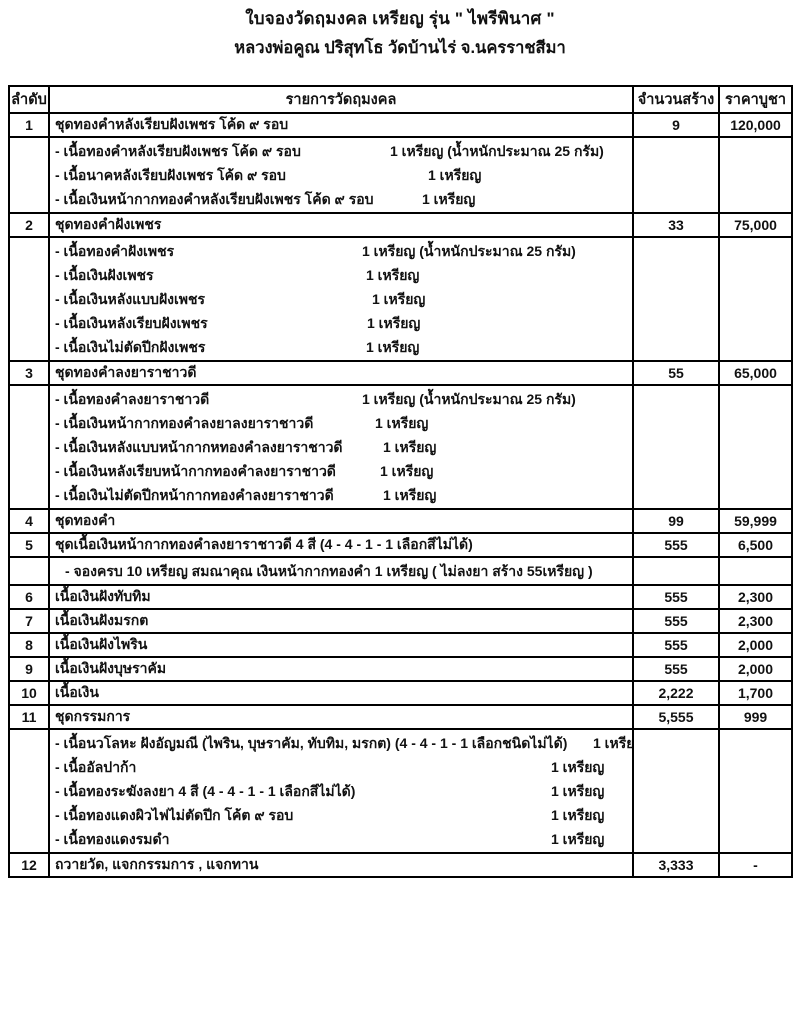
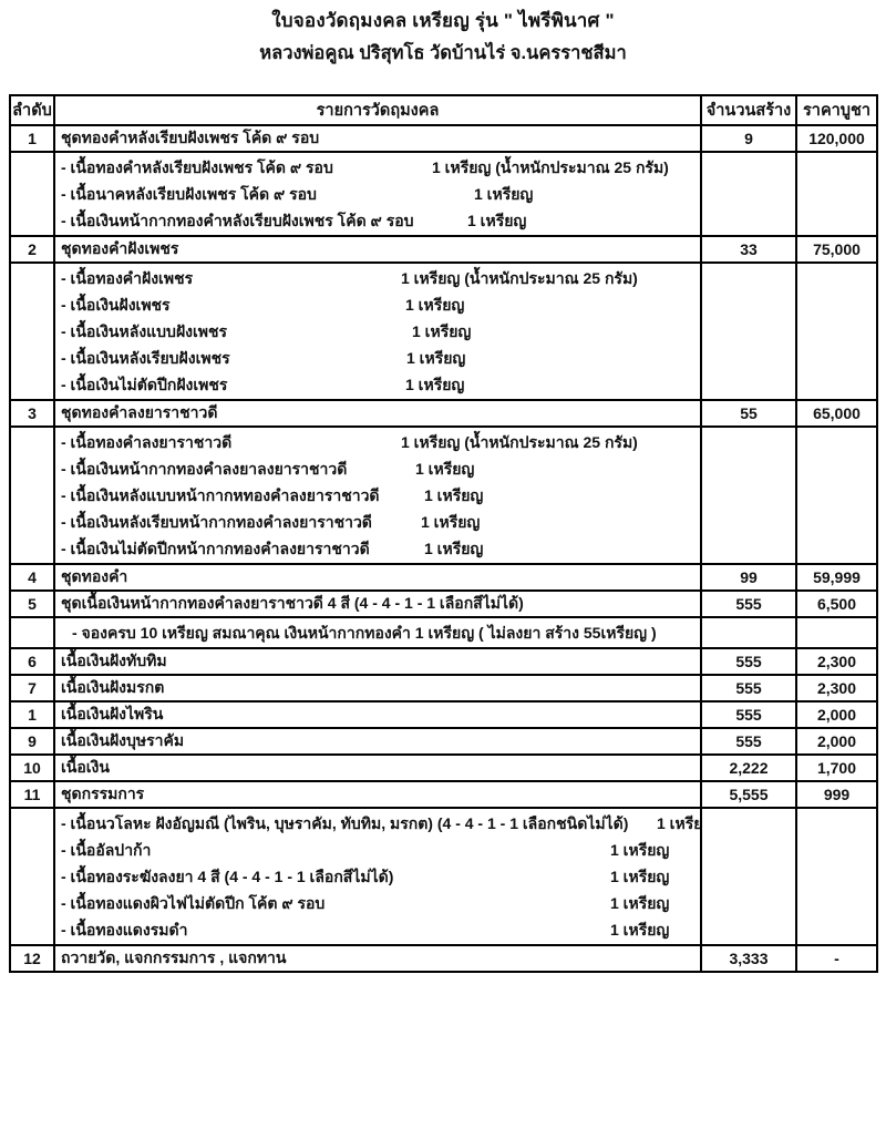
  ใบจองวัดฤมงคล เหรียญ รุ่น " ไพรีพินาศ "
  หลวงพ่อคูณ ปริสุทโธ วัดบ้านไร่ จ.นครราชสีมา
  ลำดับ	รายการวัดฤมงคล	จำนวนสร้าง	ราคาบูชา
  1	ชุดทองคำหลังเรียบฝังเพชร โค้ด ๙ รอบ	9	120,000
  	- เนื้อทองคำหลังเรียบฝังเพชร โค้ด ๙ รอบ 1 เหรียญ (น้ำหนักประมาณ 25 กรัม) - เนื้อนาคหลังเรียบฝังเพชร โค้ด ๙ รอบ 1 เหรียญ - เนื้อเงินหน้ากากทองคำหลังเรียบฝังเพชร โค้ด ๙ รอบ 1 เหรียญ
  2	ชุดทองคำฝังเพชร	33	75,000
  	- เนื้อทองคำฝังเพชร 1 เหรียญ (น้ำหนักประมาณ 25 กรัม) - เนื้อเงินฝังเพชร 1 เหรียญ - เนื้อเงินหลังแบบฝังเพชร 1 เหรียญ - เนื้อเงินหลังเรียบฝังเพชร 1 เหรียญ - เนื้อเงินไม่ตัดปีกฝังเพชร 1 เหรียญ
  3	ชุดทองคำลงยาราชาวดี	55	65,000
  	- เนื้อทองคำลงยาราชาวดี 1 เหรียญ (น้ำหนักประมาณ 25 กรัม) - เนื้อเงินหน้ากากทองคำลงยาลงยาราชาวดี 1 เหรียญ - เนื้อเงินหลังแบบหน้ากากหทองคำลงยาราชาวดี 1 เหรียญ - เนื้อเงินหลังเรียบหน้ากากทองคำลงยาราชาวดี 1 เหรียญ - เนื้อเงินไม่ตัดปีกหน้ากากทองคำลงยาราชาวดี 1 เหรียญ
  4	ชุดทองคำ	99	59,999
  5	ชุดเนื้อเงินหน้ากากทองคำลงยาราชาวดี 4 สี (4 - 4 - 1 - 1 เลือกสีไม่ได้)	555	6,500
  	- จองครบ 10 เหรียญ สมณาคุณ เงินหน้ากากทองคำ 1 เหรียญ ( ไม่ลงยา สร้าง 55เหรียญ )
  6	เนื้อเงินฝังทับทิม	555	2,300
  7	เนื้อเงินฝังมรกต	555	2,300
- 8	เนื้อเงินฝังไพริน	555	2,000
+ 1	เนื้อเงินฝังไพริน	555	2,000
  9	เนื้อเงินฝังบุษราคัม	555	2,000
  10	เนื้อเงิน	2,222	1,700
  11	ชุดกรรมการ	5,555	999
  	- เนื้อนวโลหะ ฝังอัญมณี (ไพริน, บุษราคัม, ทับทิม, มรกต) (4 - 4 - 1 - 1 เลือกชนิดไม่ได้) 1 เหรีย - เนื้ออัลปาก้า 1 เหรียญ - เนื้อทองระฆังลงยา 4 สี (4 - 4 - 1 - 1 เลือกสีไม่ได้) 1 เหรียญ - เนื้อทองแดงผิวไฟไม่ตัดปีก โค้ต ๙ รอบ 1 เหรียญ - เนื้อทองแดงรมดำ 1 เหรียญ
  12	ถวายวัด, แจกกรรมการ , แจกทาน	3,333	-
